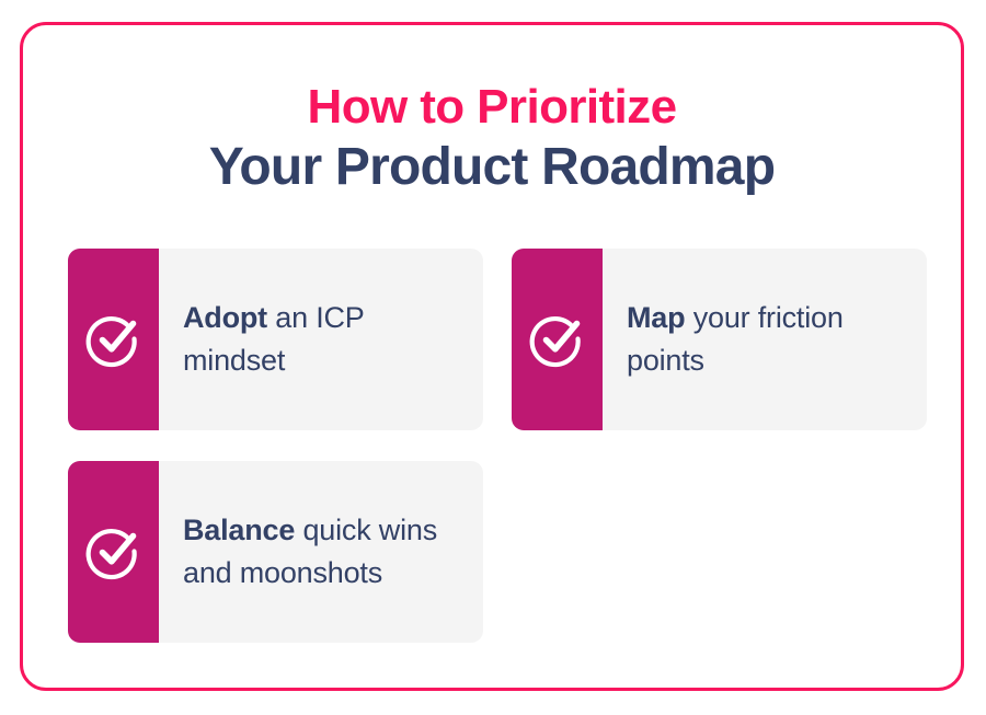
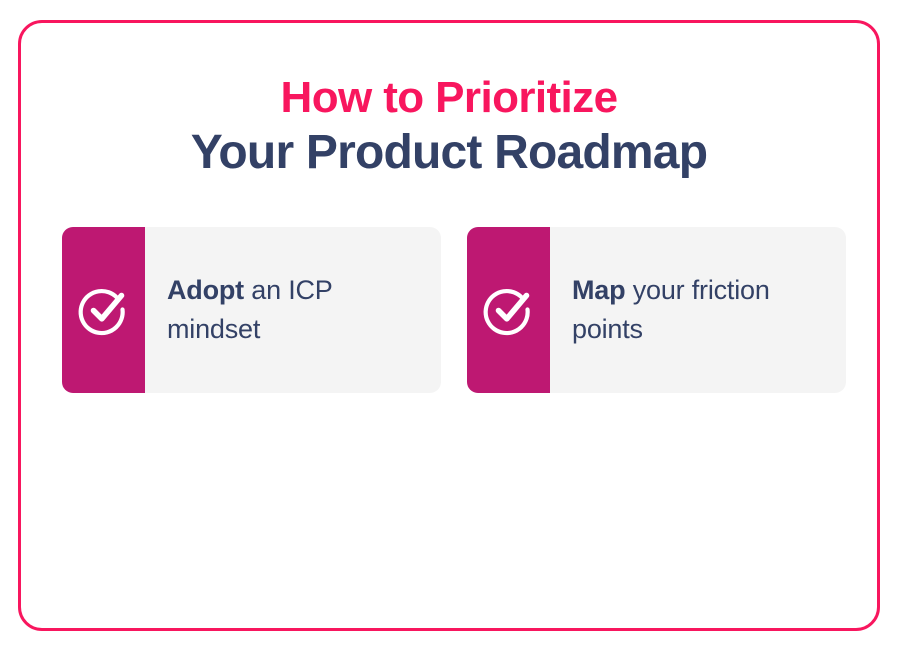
  How to Prioritize
  Your Product Roadmap
  Adopt an ICP mindset
  Map your friction points
- Balance quick wins and moonshots
